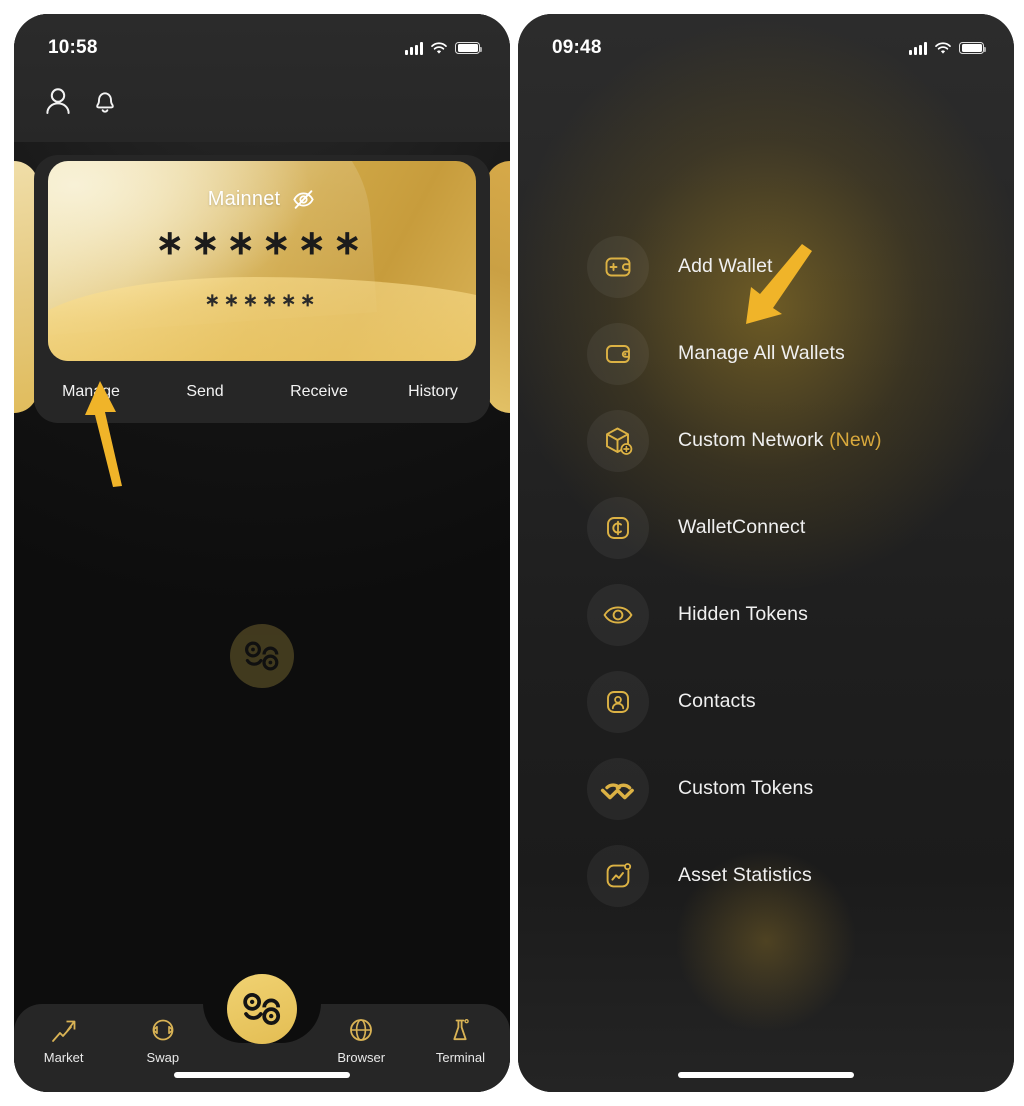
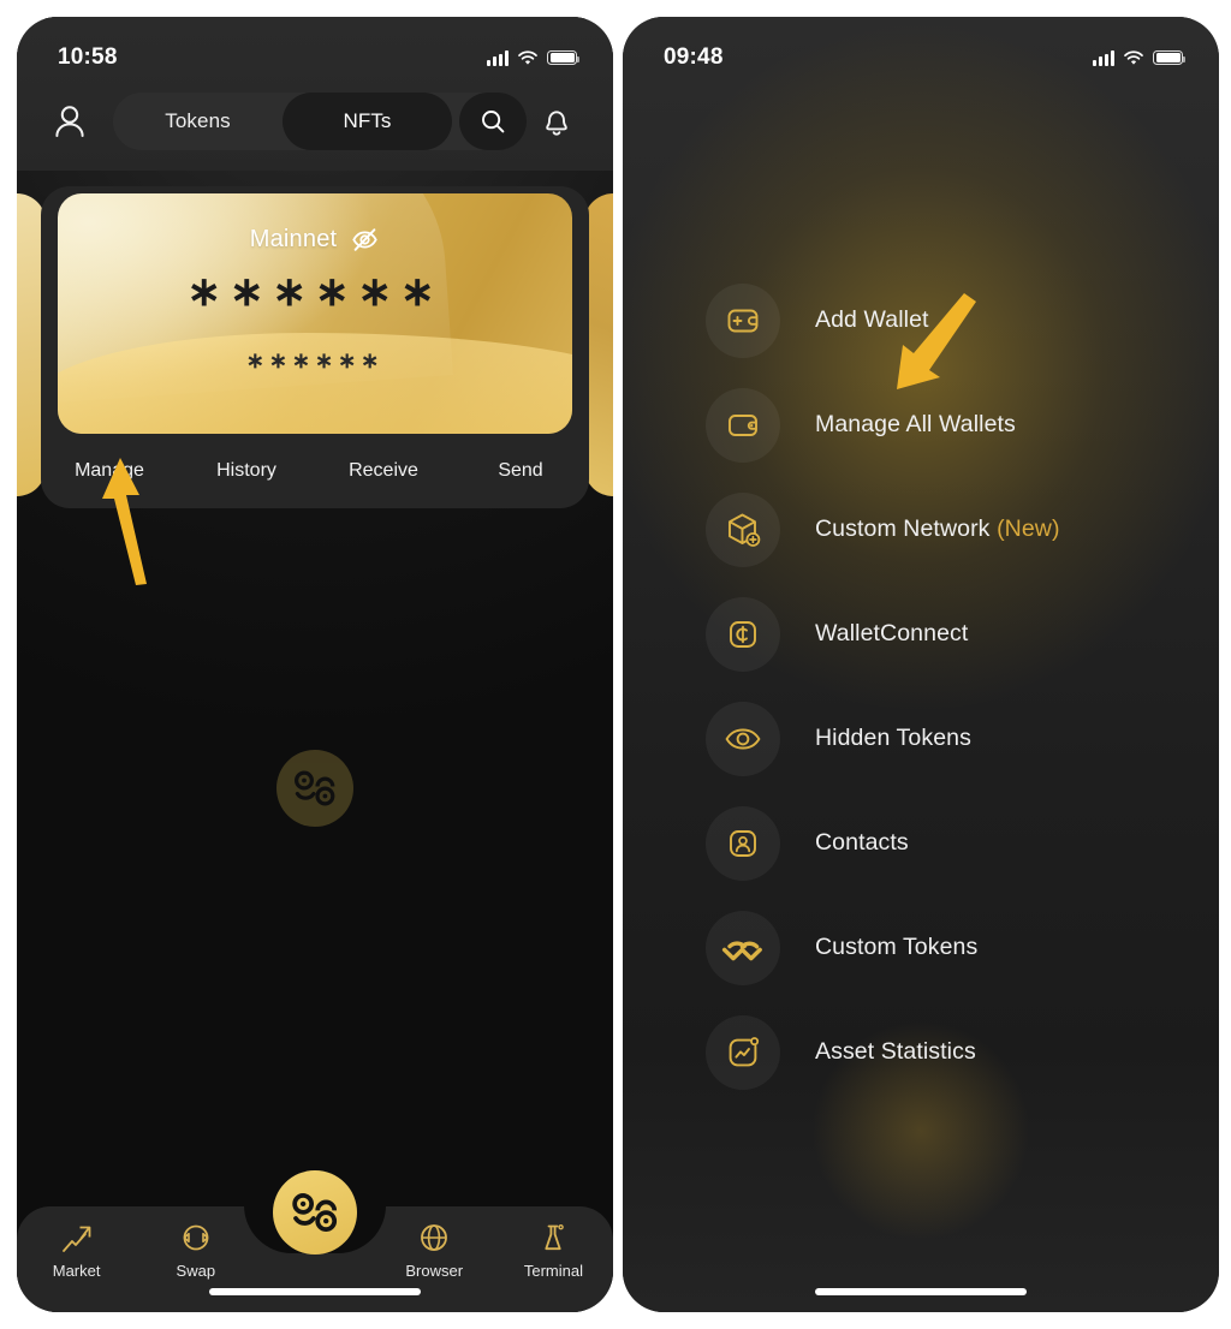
  10:58
+ Tokens
+ NFTs
  Mainnet
  ∗∗∗∗∗∗
  ∗∗∗∗∗∗
  Mange
- Send
+ History
  Receive
- History
+ Send
  Market
  Swap
  Browser
  Terminal
  09:48
  Add Wallet
  Manage All Wallets
  Custom Network (New)
  WalletConnect
  Hidden Tokens
  Contacts
  Custom Tokens
  Asset Statistics
